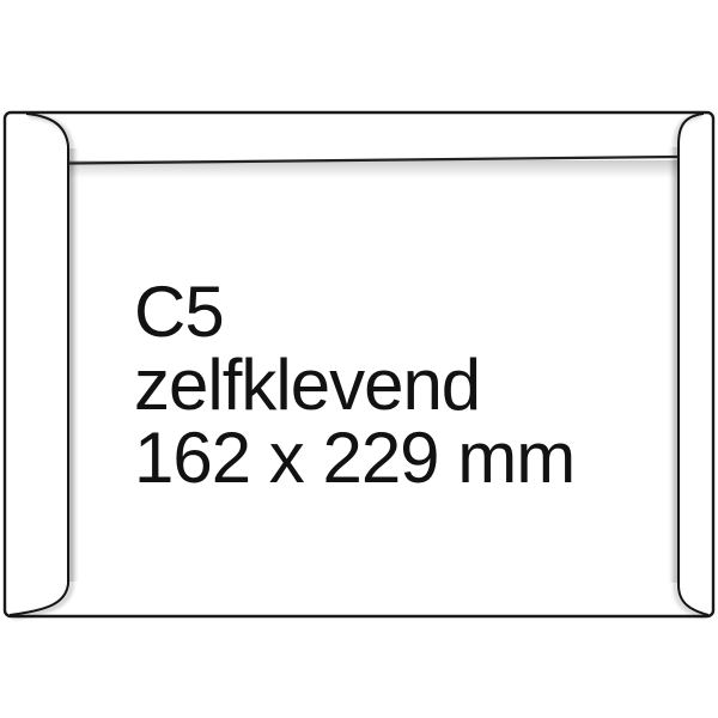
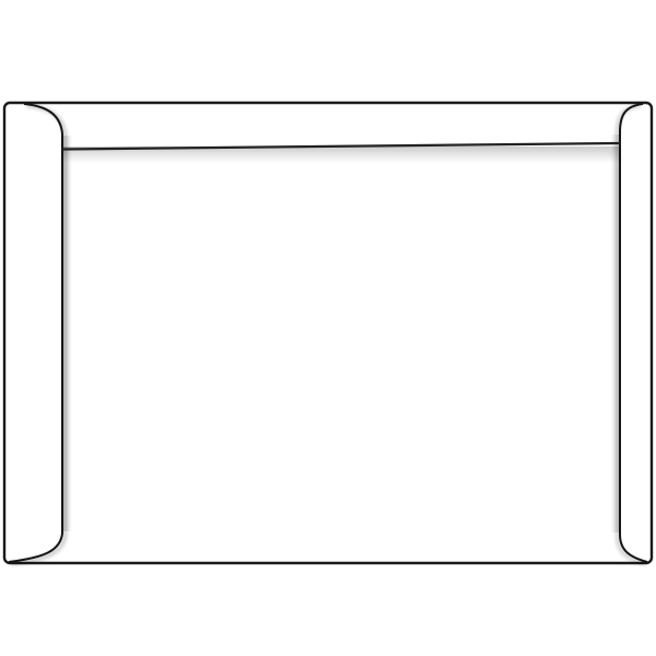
- C5
- zelfklevend
- 162 x 229 mm
